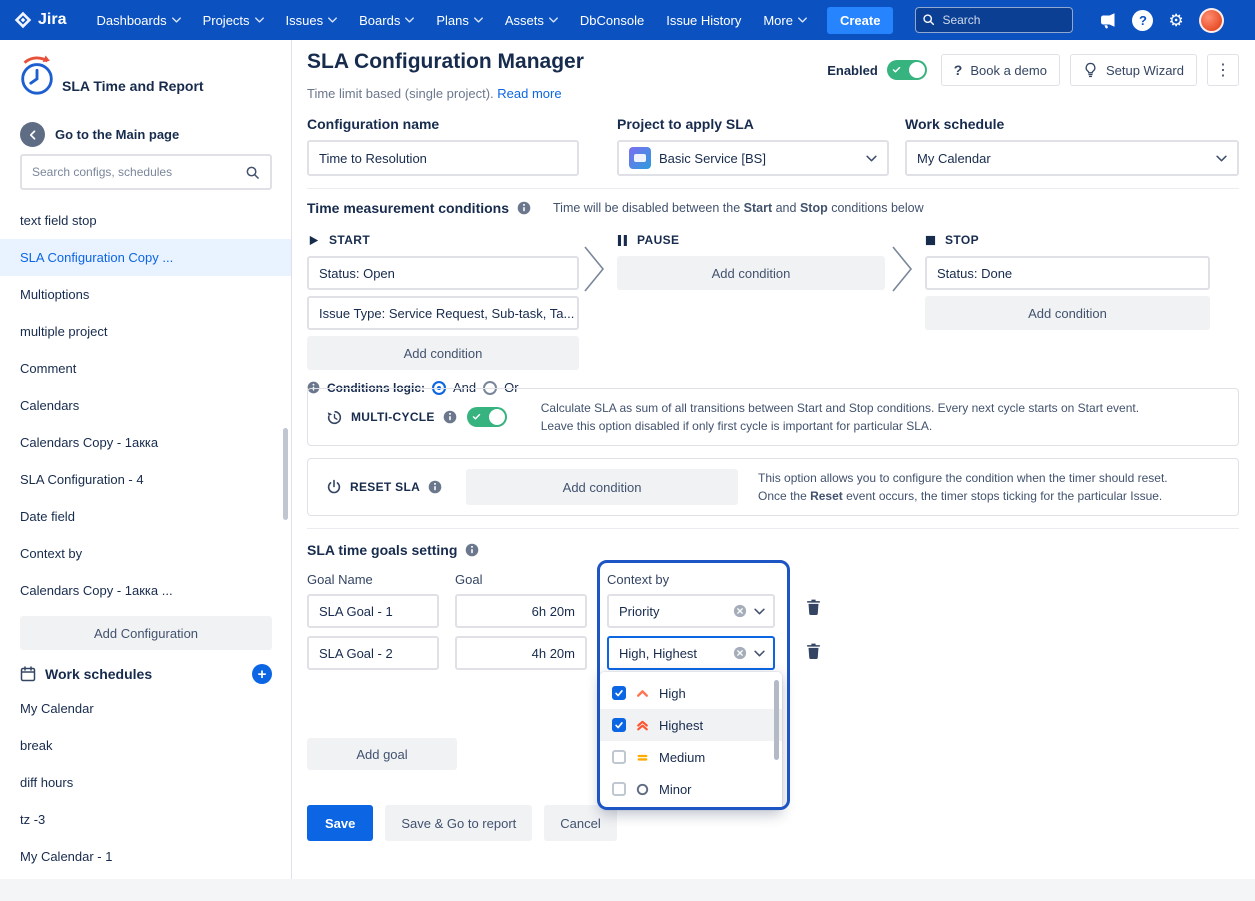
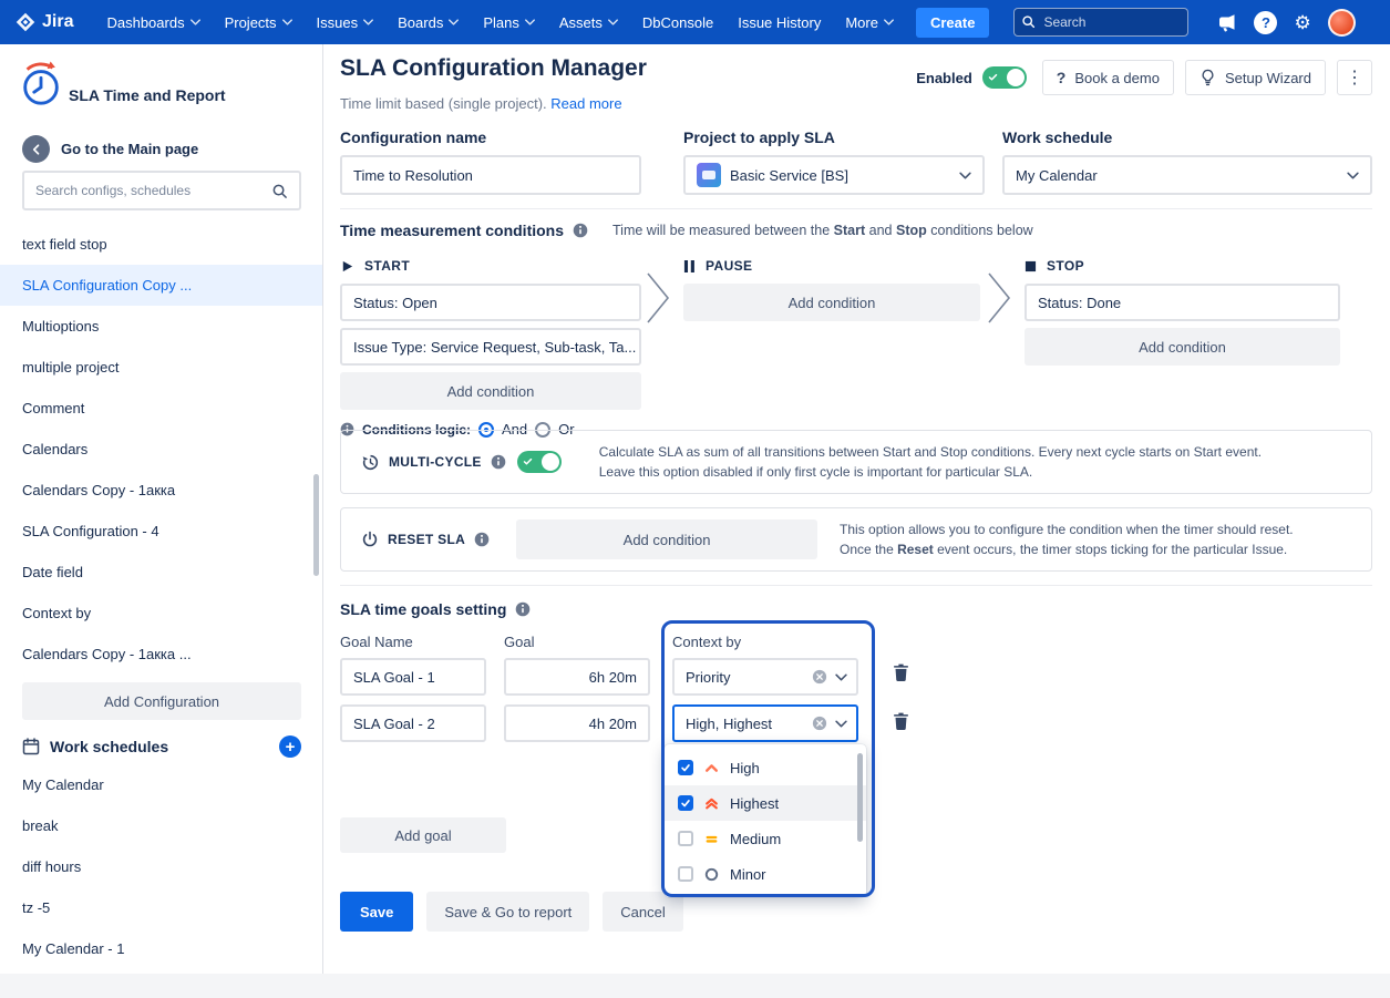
  Jira
  Dashboards
  Projects
  Issues
  Boards
  Plans
  Assets
  DbConsole
  Issue History
  More
  Create
  Search
  ?
  ⚙
  SLA Time and Report
  Go to the Main page
  Search configs, schedules
  text field stop
  SLA Configuration Copy ...
  Multioptions
  multiple project
  Comment
  Calendars
  Calendars Copy - 1акка
  SLA Configuration - 4
  Date field
  Context by
  Calendars Copy - 1акка ...
  Add Configuration
  Work schedules
  +
  My Calendar
  break
  diff hours
- tz -3
+ tz -5
  My Calendar - 1
  SLA Configuration Manager
  Time limit based (single project). Read more
  Enabled
  ?
  Book a demo
  Setup Wizard
  ⋮
  Configuration name
  Time to Resolution
  Project to apply SLA
  Basic Service [BS]
  Work schedule
  My Calendar
  Time measurement conditions
- Time will be disabled between the Start and Stop conditions below
+ Time will be measured between the Start and Stop conditions below
  START
  Status: Open
  Issue Type: Service Request, Sub-task, Ta...
  Add condition
  Conditions logic:
  And
  Or
  PAUSE
  Add condition
  STOP
  Status: Done
  Add condition
  MULTI-CYCLE
  Calculate SLA as sum of all transitions between Start and Stop conditions. Every next cycle starts on Start event.
  Leave this option disabled if only first cycle is important for particular SLA.
  RESET SLA
  Add condition
  This option allows you to configure the condition when the timer should reset.
  Once the Reset event occurs, the timer stops ticking for the particular Issue.
  SLA time goals setting
  Goal Name
  Goal
  Context by
  SLA Goal - 1
  6h 20m
  Priority
  High, Highest
  SLA Goal - 2
  4h 20m
  High
  Highest
  Medium
  Minor
  Add goal
  Save
  Save & Go to report
  Cancel
